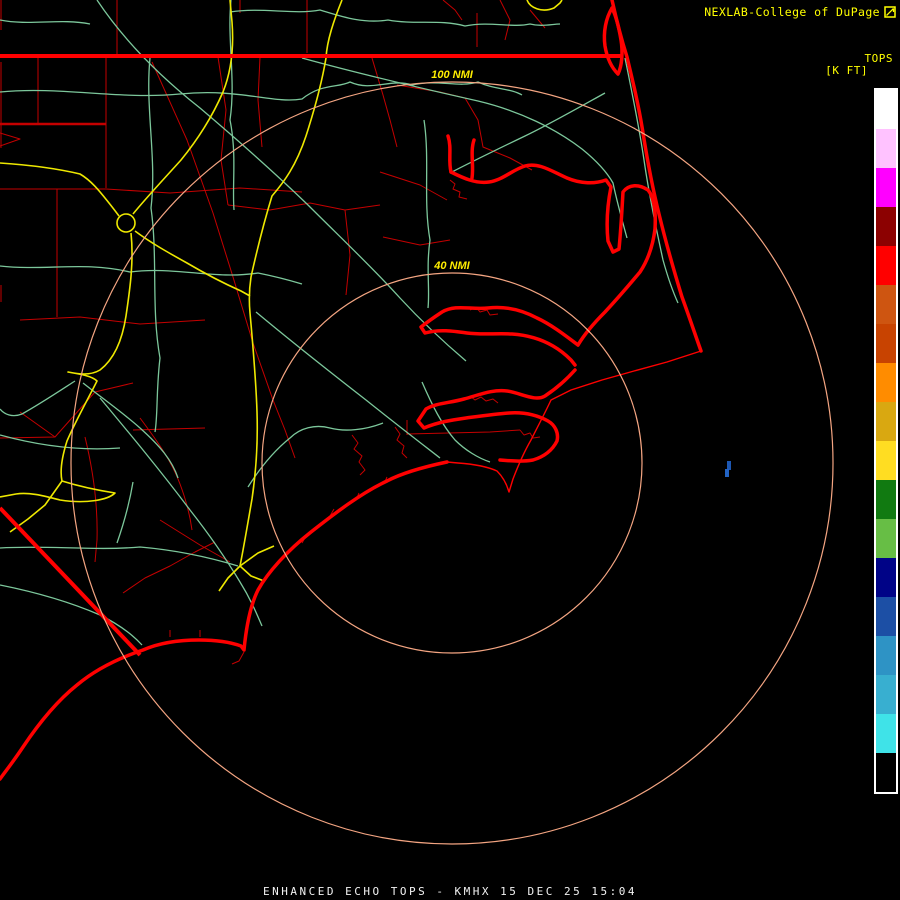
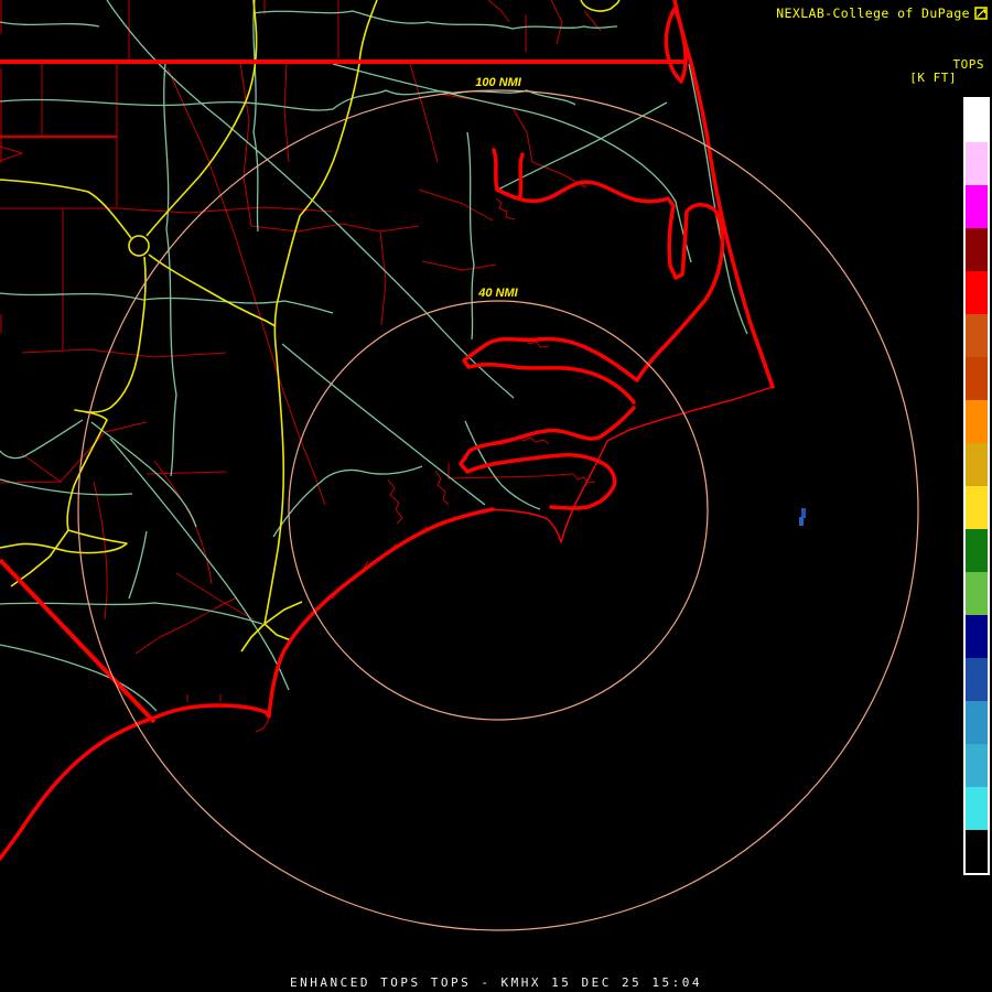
  NEXLAB-College of DuPage
  TOPS
  [K FT]
  40 NMI
  100 NMI
- ENHANCED ECHO TOPS - KMHX 15 DEC 25 15:04
+ ENHANCED TOPS TOPS - KMHX 15 DEC 25 15:04
